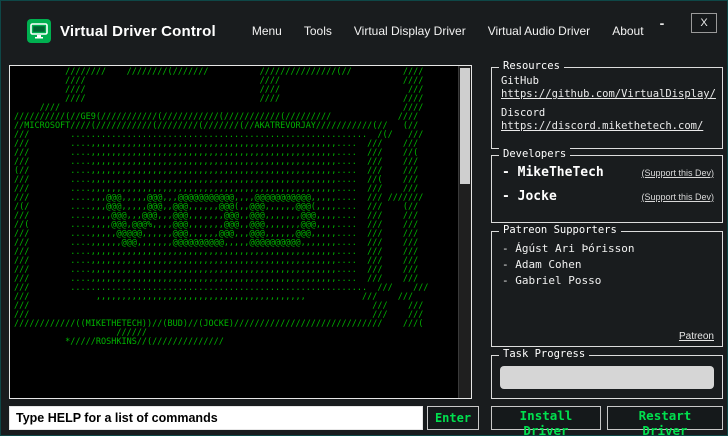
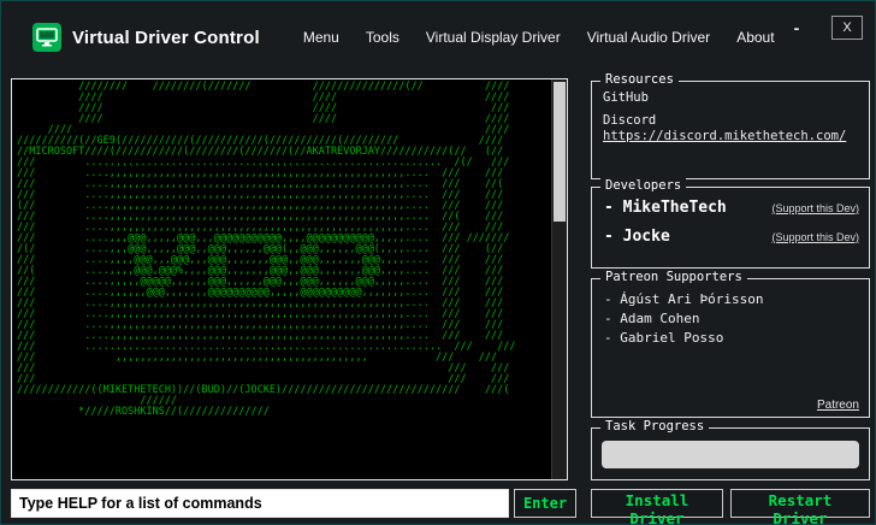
  Virtual Driver Control
  Menu
  Tools
  Virtual Display Driver
  Virtual Audio Driver
  About
  -
  X
  //////// ////////(/////// ///////////////(// ////
  //// //// ////
  //// //// ///
  //// //// ////
  //// ////
  //////////(//GE9(///////////(///////////(///////////(///////// ////
  //MICROSOFT////(///////////(////////(///////(//AKATREVORJAY///////////(// (//
  /// .......................................................... /(/ ///
  /// ....,,,,,,,,,,,,,,,,,,,,,,,,,,,,,,,,,,,,,,,,,,,,,,,,.... /// ///
  /// ....,,,,,,,,,,,,,,,,,,,,,,,,,,,,,,,,,,,,,,,,,,,,,,,,.... /// //(
  /// ....,,,,,,,,,,,,,,,,,,,,,,,,,,,,,,,,,,,,,,,,,,,,,,,,.... /// ///
  (// ....,,,,,,,,,,,,,,,,,,,,,,,,,,,,,,,,,,,,,,,,,,,,,,,,.... /// ///
  /// ....,,,,,,,,,,,,,,,,,,,,,,,,,,,,,,,,,,,,,,,,,,,,,,,,.... //( ///
  /// ....,,,,,,,,,,,,,,,,,,,,,,,,,,,,,,,,,,,,,,,,,,,,,,,,.... /// ///
  /// ....,,,@@@,,,,,@@@,,,@@@@@@@@@@@,,,,@@@@@@@@@@@,,,,,.... /// ///////
  /(/ ....,,,@@@,,,,,@@@,,@@@,,,,,,@@@(,,@@@,,,,,,@@@(,,,,.... /// (//
  /// ....,,,,@@@,,,@@@,,,@@@,,,,,,,@@@,,@@@,,,,,,,@@@,,,,.... /// ///
  //( ....,,,,@@@,@@@%,,,,@@@,,,,,,,@@@,,@@@,,,,,,,@@@,,,,.... /// ///
  /// ....,,,,,@@@@@,,,,,,@@@,,,,,,@@@,,,@@@,,,,,,@@@,,,,,.... /// ///
  /// ....,,,,,,@@@,,,,,,,@@@@@@@@@@,,,,,@@@@@@@@@@,,,,,,,.... /// ///
  /// ....,,,,,,,,,,,,,,,,,,,,,,,,,,,,,,,,,,,,,,,,,,,,,,,,.... /// ///
  /// ....,,,,,,,,,,,,,,,,,,,,,,,,,,,,,,,,,,,,,,,,,,,,,,,,.... /// ///
  /// ....,,,,,,,,,,,,,,,,,,,,,,,,,,,,,,,,,,,,,,,,,,,,,,,,.... /// ///
  /// ....,,,,,,,,,,,,,,,,,,,,,,,,,,,,,,,,,,,,,,,,,,,,,,,,.... /// ///
  /// .......................................................... /// ///
  /// ,,,,,,,,,,,,,,,,,,,,,,,,,,,,,,,,,,,,,,,,, /// ///
  /// /// ///
  /// /// ///
  ////////////((MIKETHETECH))//(BUD)//(JOCKE)///////////////////////////// ///(
  //////
  */////ROSHKINS//(//////////////
  Resources
  GitHub
- https://github.com/VirtualDisplay/
  Discord
  https://discord.mikethetech.com/
  Developers
  - MikeTheTech
  (Support this Dev)
  - Jocke
  (Support this Dev)
  Patreon Supporters
  - Ágúst Ari Þórisson
  - Adam Cohen
  - Gabriel Posso
  Patreon
  Task Progress
  Type HELP for a list of commands
  Enter
  Install Driver
  Restart Driver
